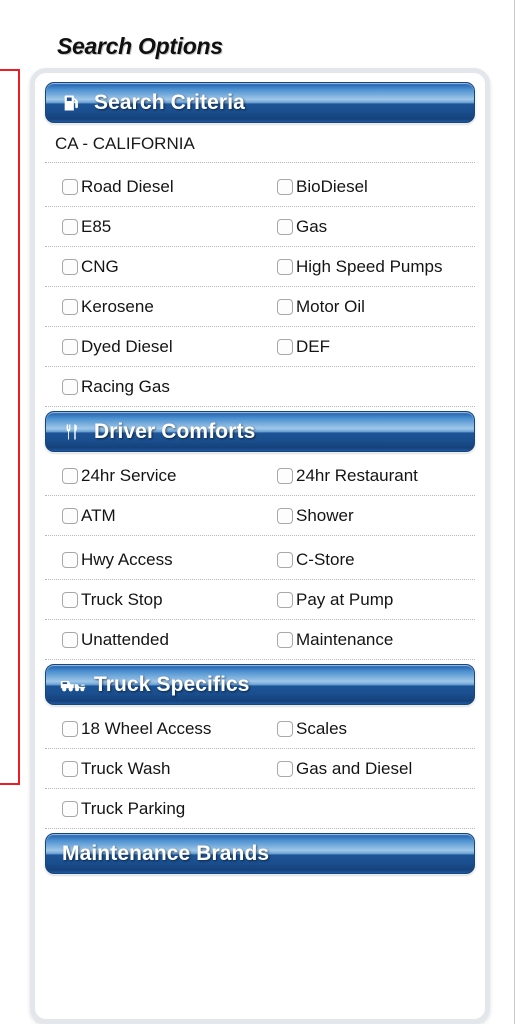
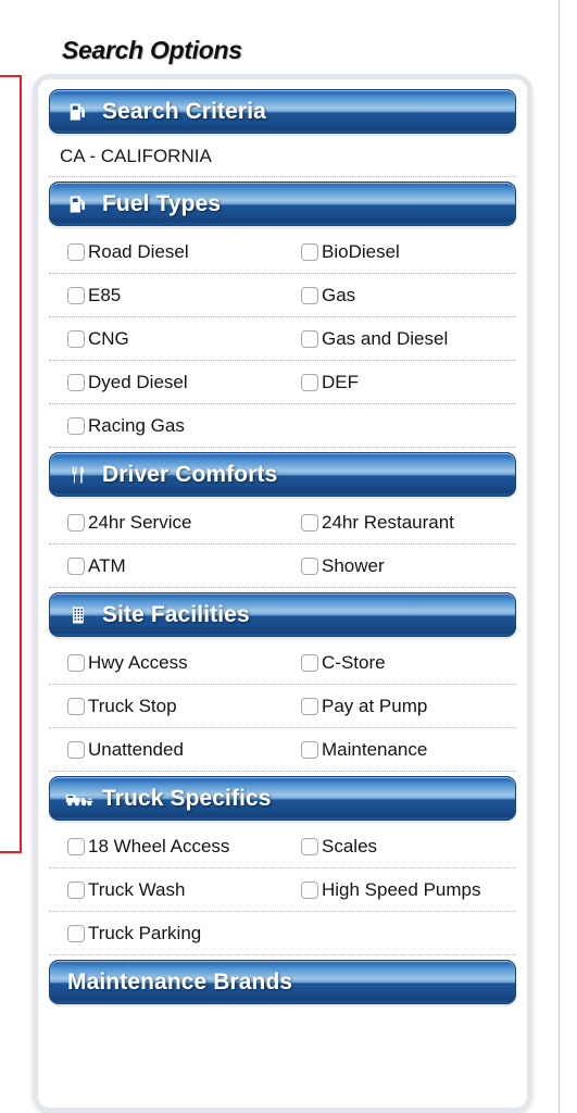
  Search Options
  Search Criteria
  CA - CALIFORNIA
+ Fuel Types
  Road Diesel
  BioDiesel
  E85
  Gas
  CNG
- High Speed Pumps
+ Gas and Diesel
- Kerosene
- Motor Oil
  Dyed Diesel
  DEF
  Racing Gas
  Driver Comforts
  24hr Service
  24hr Restaurant
  ATM
  Shower
+ Site Facilities
  Hwy Access
  C-Store
  Truck Stop
  Pay at Pump
  Unattended
  Maintenance
  Truck Specifics
  18 Wheel Access
  Scales
  Truck Wash
- Gas and Diesel
+ High Speed Pumps
  Truck Parking
  Maintenance Brands
